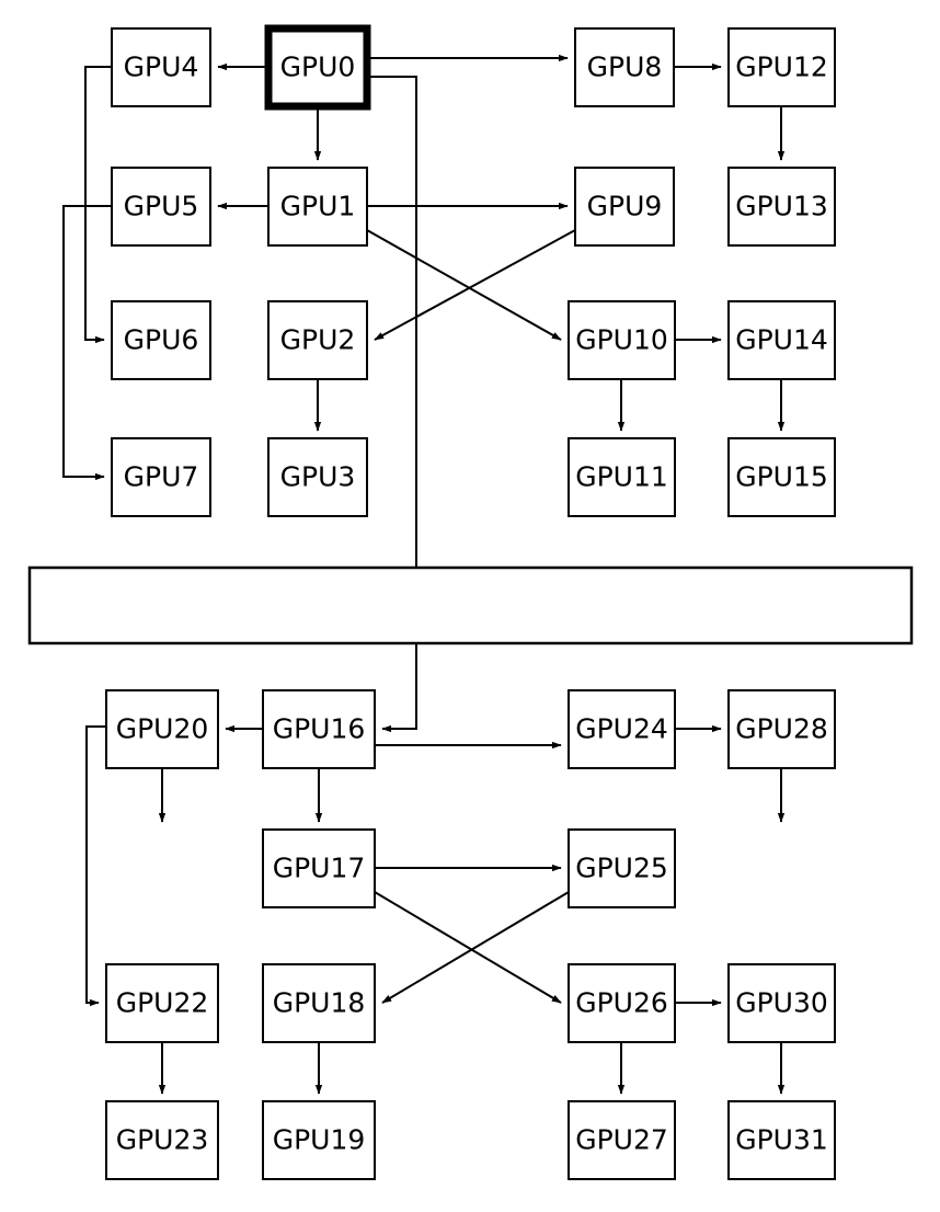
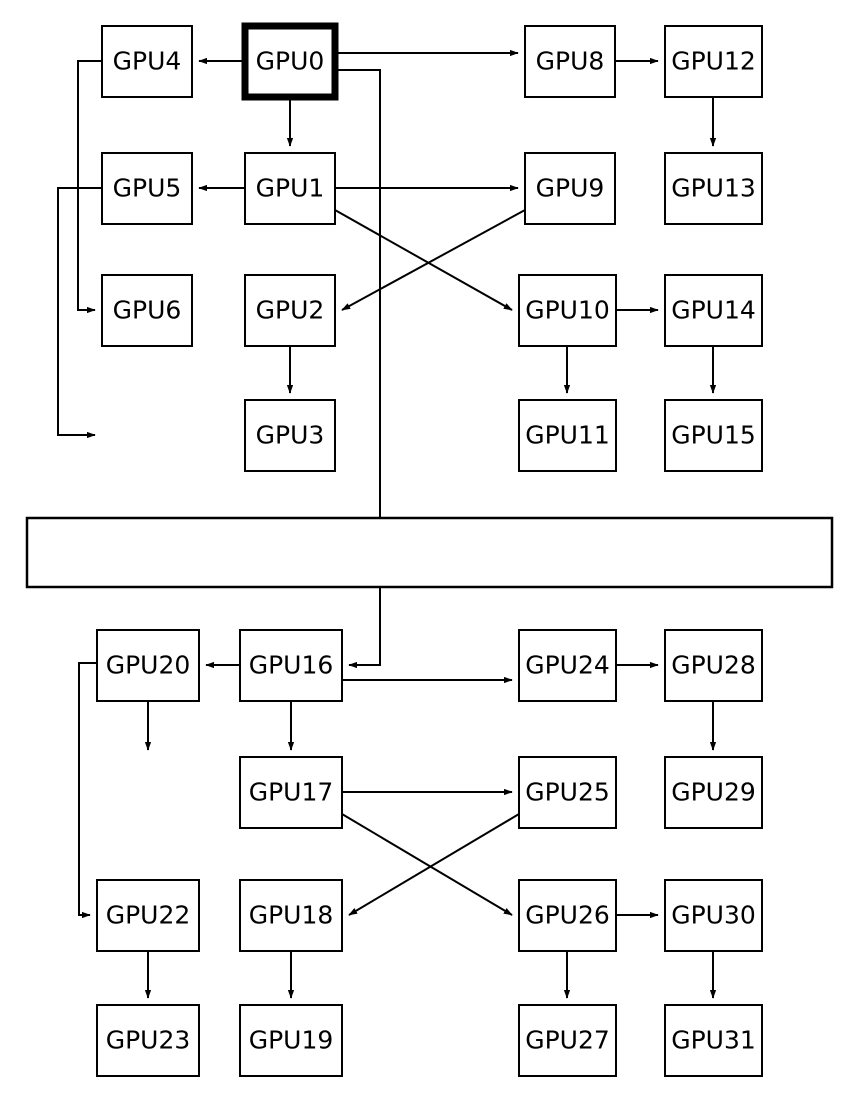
  GPU4
  GPU0
  GPU8
  GPU12
  GPU5
  GPU1
  GPU9
  GPU13
  GPU6
  GPU2
  GPU10
  GPU14
- GPU7
  GPU3
  GPU11
  GPU15
  GPU20
  GPU16
  GPU24
  GPU28
  GPU17
  GPU25
+ GPU29
  GPU22
  GPU18
  GPU26
  GPU30
  GPU23
  GPU19
  GPU27
  GPU31
